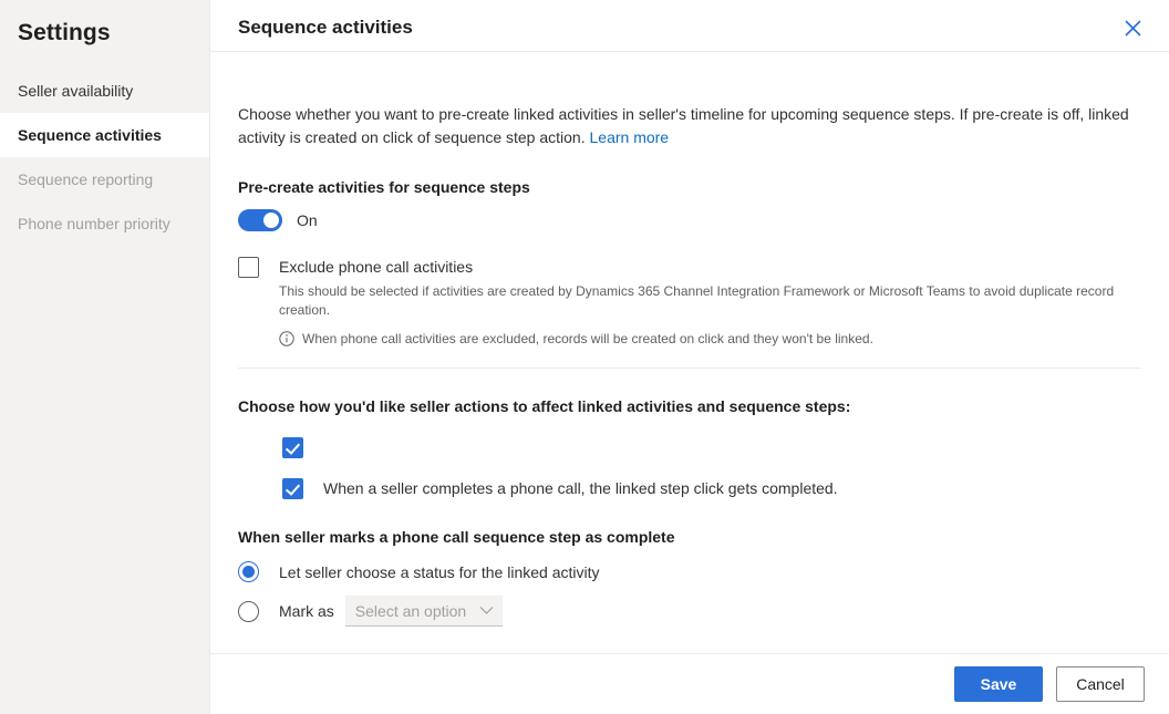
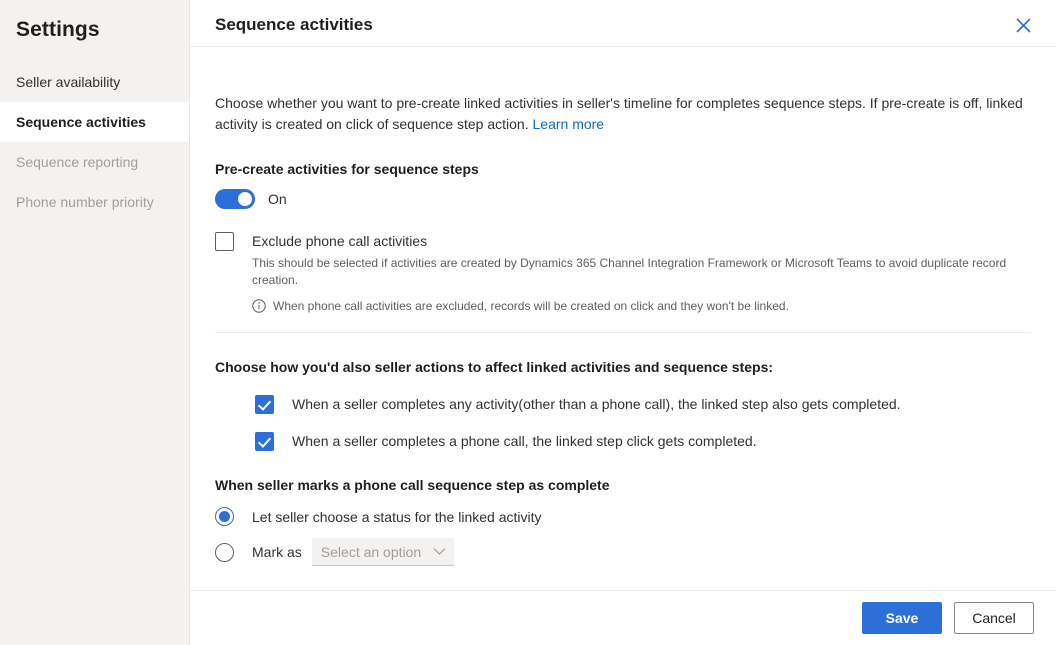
  Settings
  Seller availability
  Sequence activities
  Sequence reporting
  Phone number priority
  Sequence activities
- Choose whether you want to pre-create linked activities in seller's timeline for upcoming sequence steps. If pre-create is off, linked activity is created on click of sequence step action. Learn more
+ Choose whether you want to pre-create linked activities in seller's timeline for completes sequence steps. If pre-create is off, linked activity is created on click of sequence step action. Learn more
  Pre-create activities for sequence steps
  On
  Exclude phone call activities
  This should be selected if activities are created by Dynamics 365 Channel Integration Framework or Microsoft Teams to avoid duplicate record creation.
  When phone call activities are excluded, records will be created on click and they won't be linked.
- Choose how you'd like seller actions to affect linked activities and sequence steps:
+ Choose how you'd also seller actions to affect linked activities and sequence steps:
+ When a seller completes any activity(other than a phone call), the linked step also gets completed.
  When a seller completes a phone call, the linked step click gets completed.
  When seller marks a phone call sequence step as complete
  Let seller choose a status for the linked activity
  Mark as
  Select an option
  Save
  Cancel
